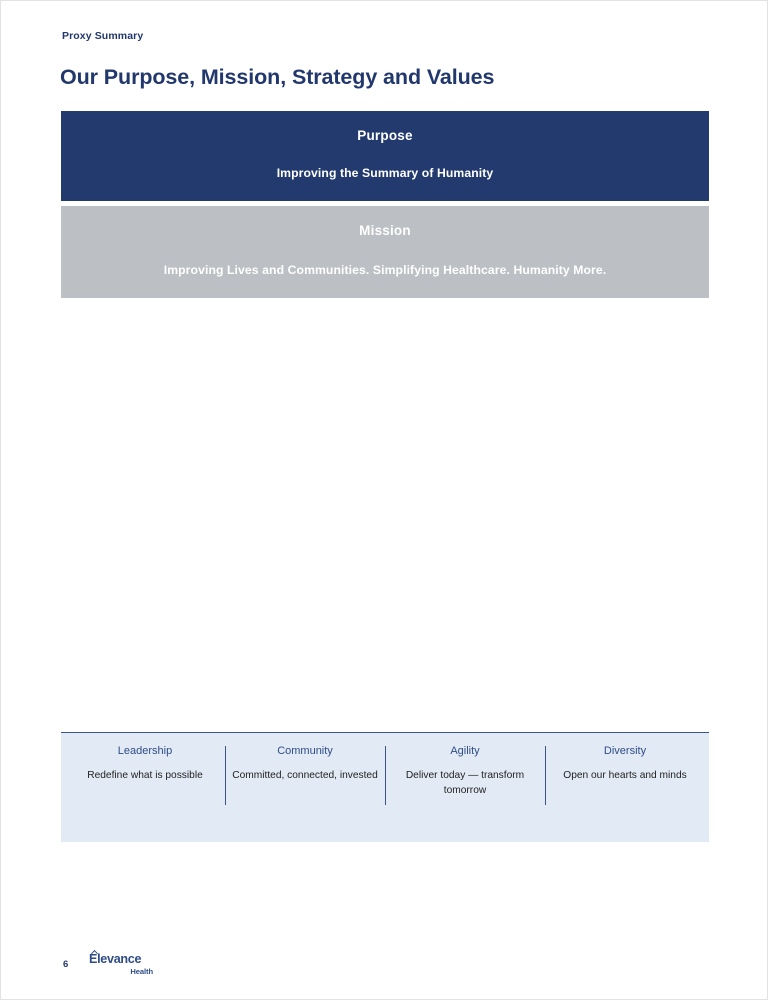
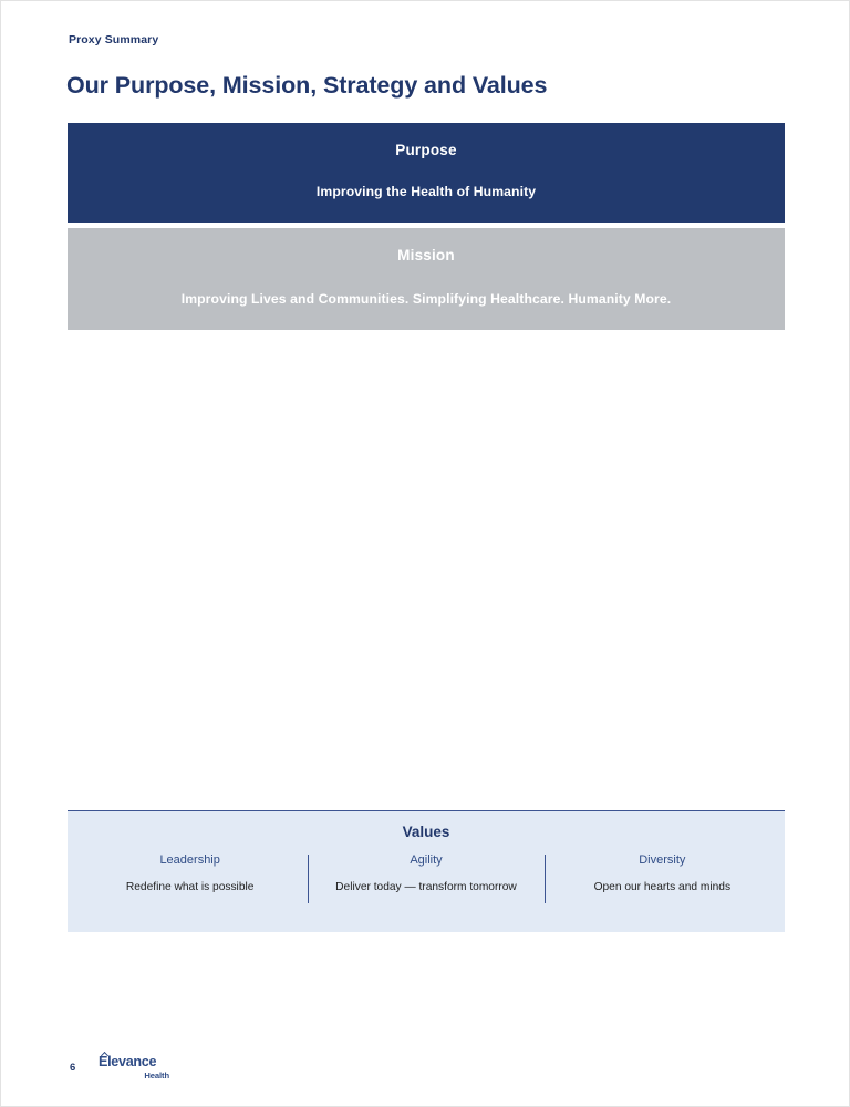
  Proxy Summary
  Our Purpose, Mission, Strategy and Values
  Purpose
- Improving the Summary of Humanity
+ Improving the Health of Humanity
  Mission
  Improving Lives and Communities. Simplifying Healthcare. Humanity More.
+ Values
  Leadership
  Redefine what is possible
- Community
- Committed, connected, invested
  Agility
  Deliver today — transform tomorrow
  Diversity
  Open our hearts and minds
  6
  Elevance
  Health
